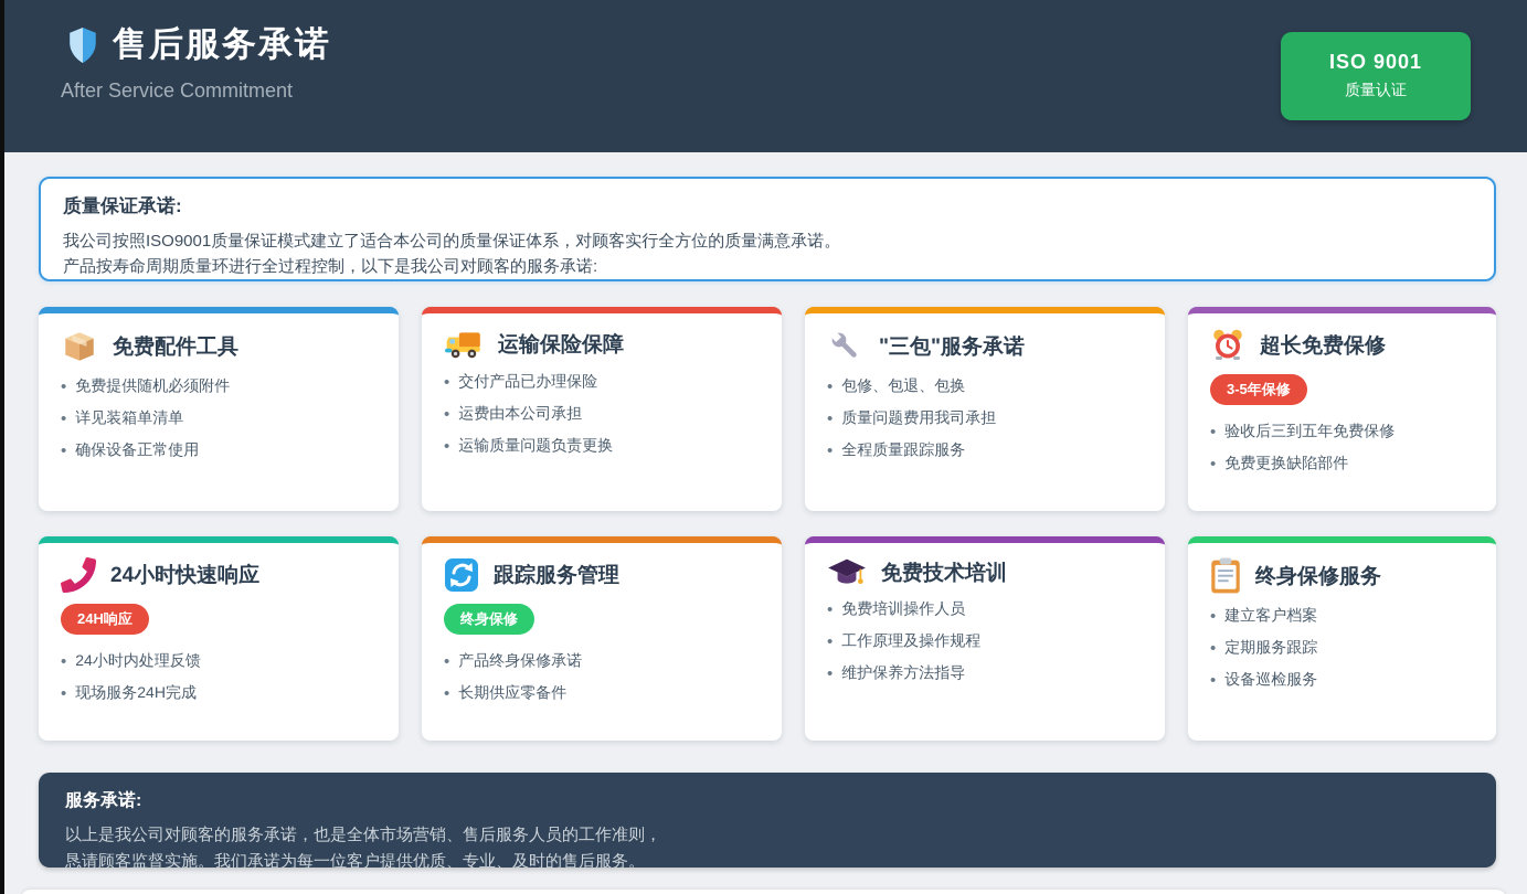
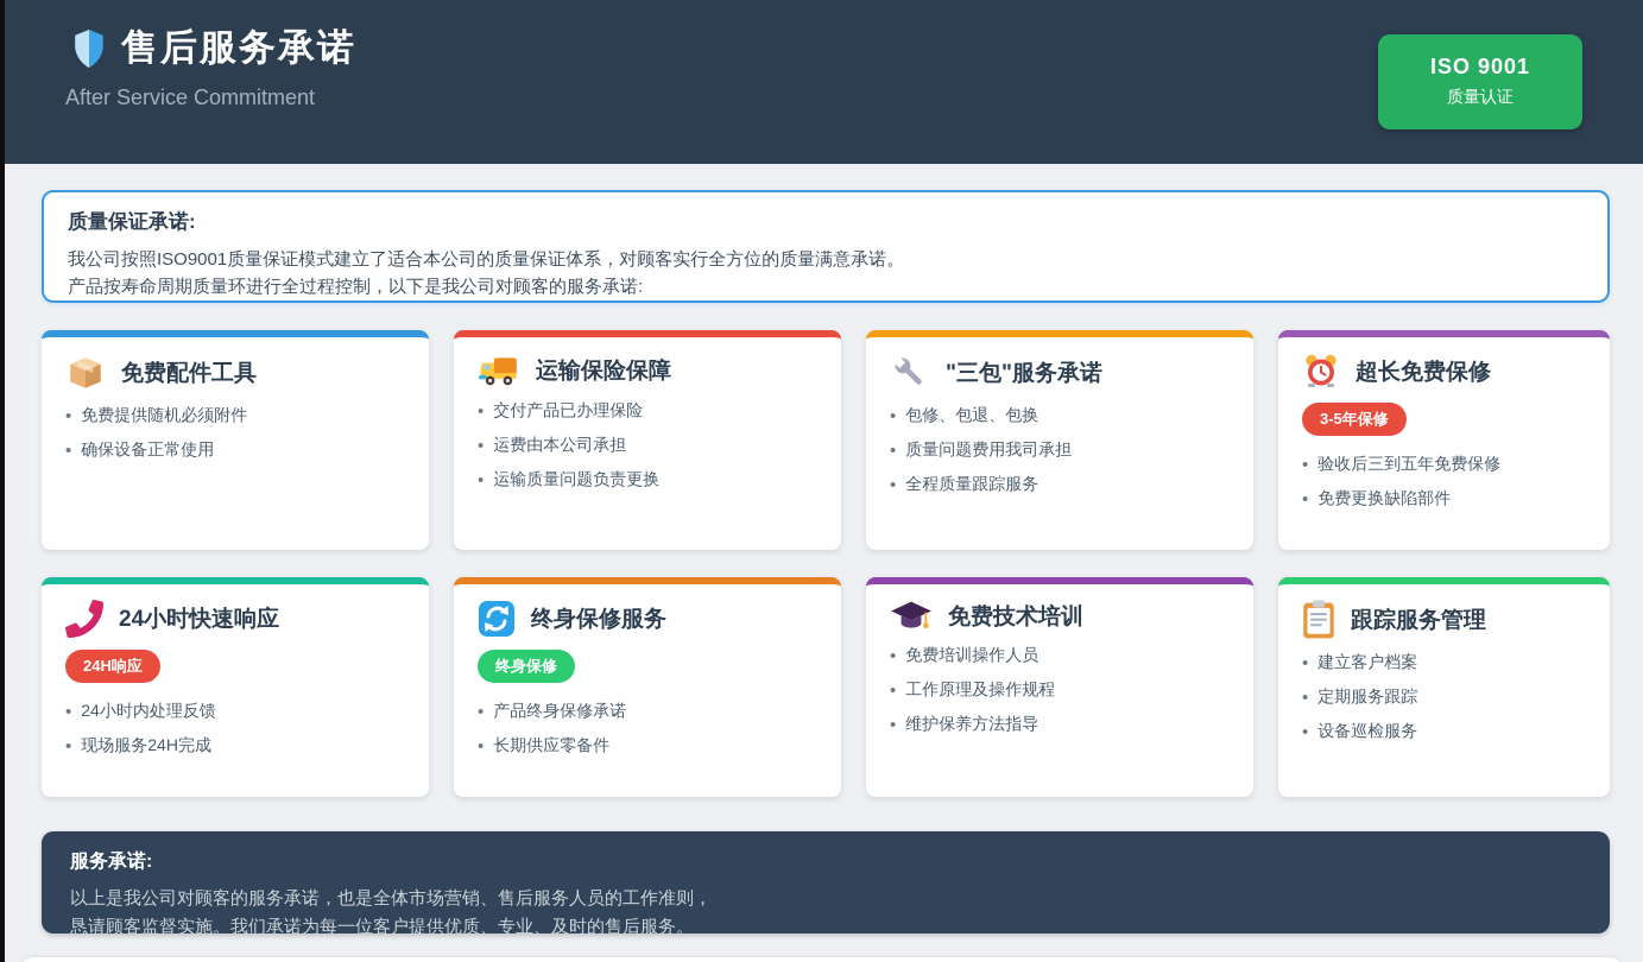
  售后服务承诺
  After Service Commitment
  ISO 9001
  质量认证
  质量保证承诺:
  我公司按照ISO9001质量保证模式建立了适合本公司的质量保证体系，对顾客实行全方位的质量满意承诺。
  产品按寿命周期质量环进行全过程控制，以下是我公司对顾客的服务承诺:
  免费配件工具
  免费提供随机必须附件
- 详见装箱单清单
  确保设备正常使用
  运输保险保障
  交付产品已办理保险
  运费由本公司承担
  运输质量问题负责更换
  "三包"服务承诺
  包修、包退、包换
  质量问题费用我司承担
  全程质量跟踪服务
  超长免费保修
  3-5年保修
  验收后三到五年免费保修
  免费更换缺陷部件
  24小时快速响应
  24H响应
  24小时内处理反馈
  现场服务24H完成
- 跟踪服务管理
+ 终身保修服务
  终身保修
  产品终身保修承诺
  长期供应零备件
  免费技术培训
  免费培训操作人员
  工作原理及操作规程
  维护保养方法指导
- 终身保修服务
+ 跟踪服务管理
  建立客户档案
  定期服务跟踪
  设备巡检服务
  服务承诺:
  以上是我公司对顾客的服务承诺，也是全体市场营销、售后服务人员的工作准则，
  恳请顾客监督实施。我们承诺为每一位客户提供优质、专业、及时的售后服务。
